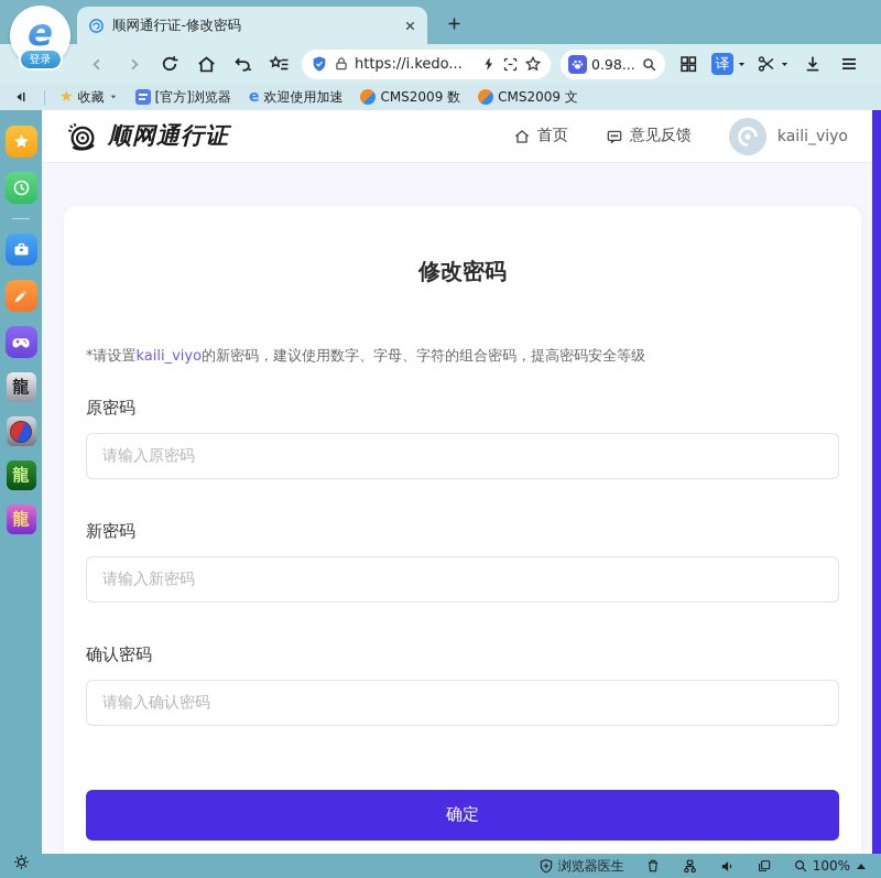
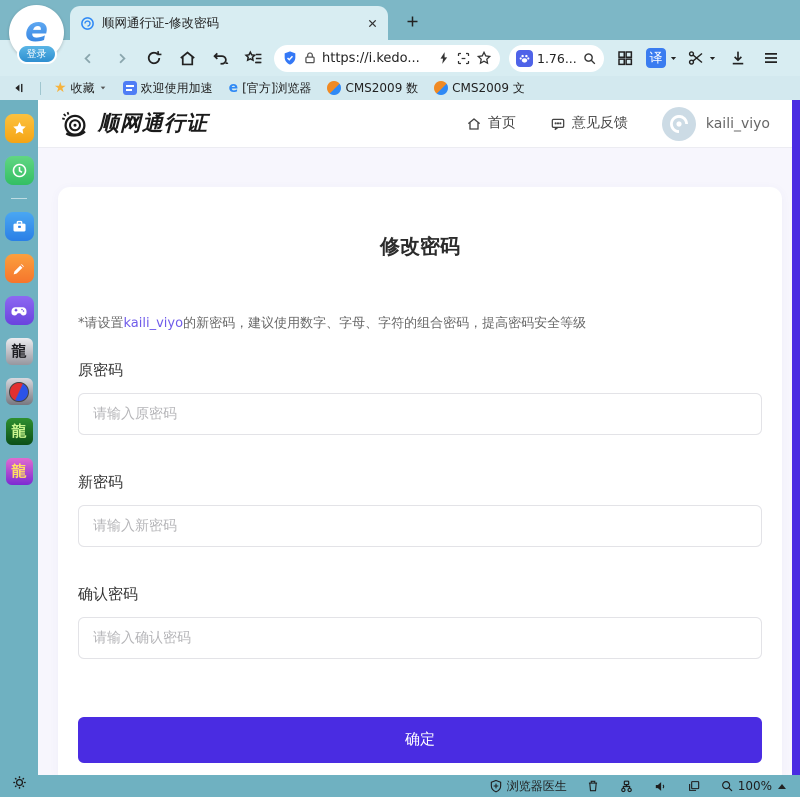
  e
  登录
  顺网通行证-修改密码
  https://i.kedo...
- 0.98...
+ 1.76...
  译
  ★
  收藏
- [官方]浏览器
+ 欢迎使用加速
  e
- 欢迎使用加速
+ [官方]浏览器
  CMS2009 数
  CMS2009 文
  龍
  龍
  龍
  顺网通行证
  首页
  意见反馈
  kaili_viyo
  修改密码
  *请设置kaili_viyo的新密码，建议使用数字、字母、字符的组合密码，提高密码安全等级
  原密码
  请输入原密码
  新密码
  请输入新密码
  确认密码
  请输入确认密码 确定
  浏览器医生
  100%
